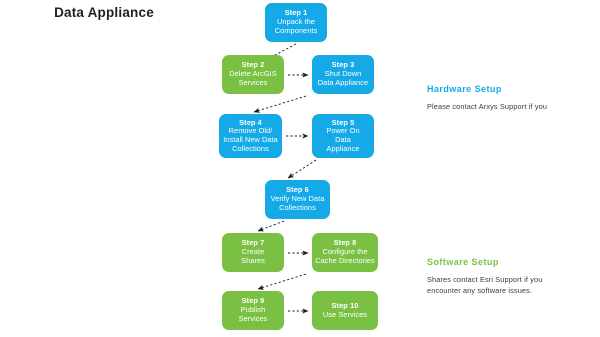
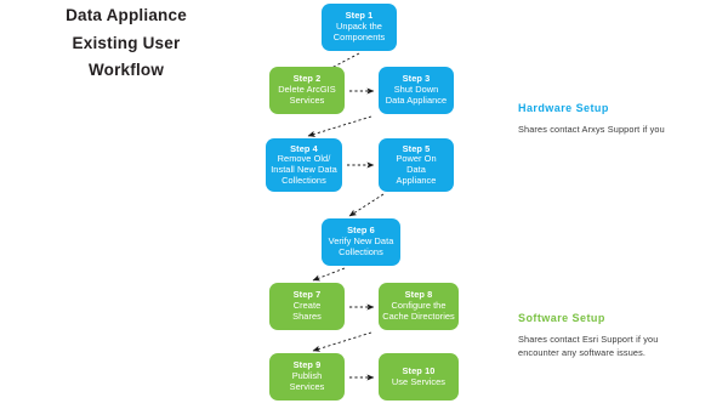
  Data Appliance
+ Existing User
+ Workflow
  Step 1
  Unpack the
  Components
  Step 2
  Delete ArcGIS
  Services
  Step 3
  Shut Down
  Data Appliance
  Step 4
  Remove Old/
  Install New Data
  Collections
  Step 5
  Power On
  Data
  Appliance
  Step 6
  Verify New Data
  Collections
  Step 7
  Create
  Shares
  Step 8
  Configure the
  Cache Directories
  Step 9
  Publish
  Services
  Step 10
  Use Services
  Hardware Setup
- Please contact Arxys Support if you
+ Shares contact Arxys Support if you
  Software Setup
  Shares contact Esri Support if you
  encounter any software issues.
